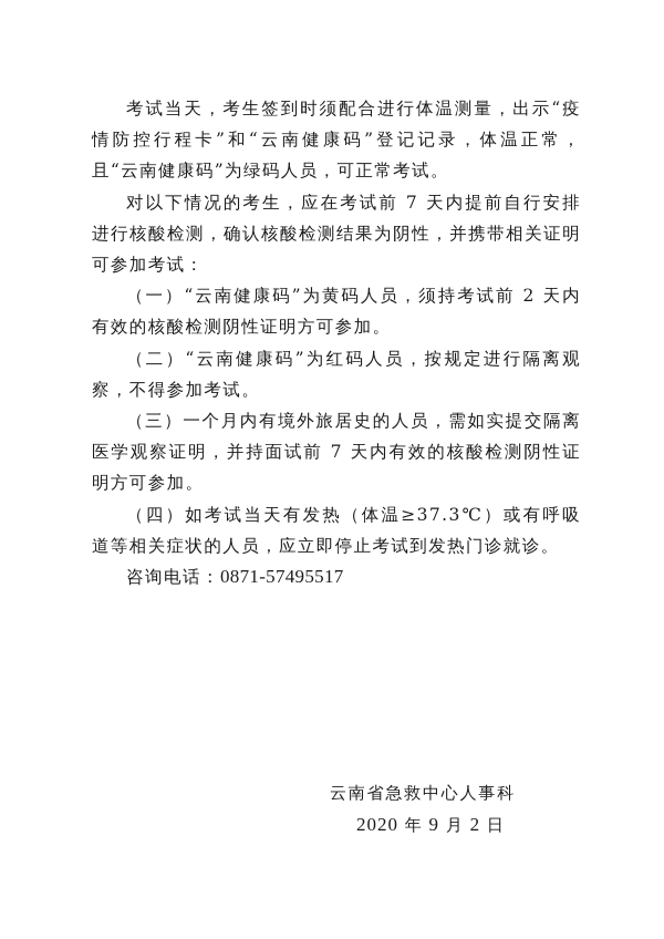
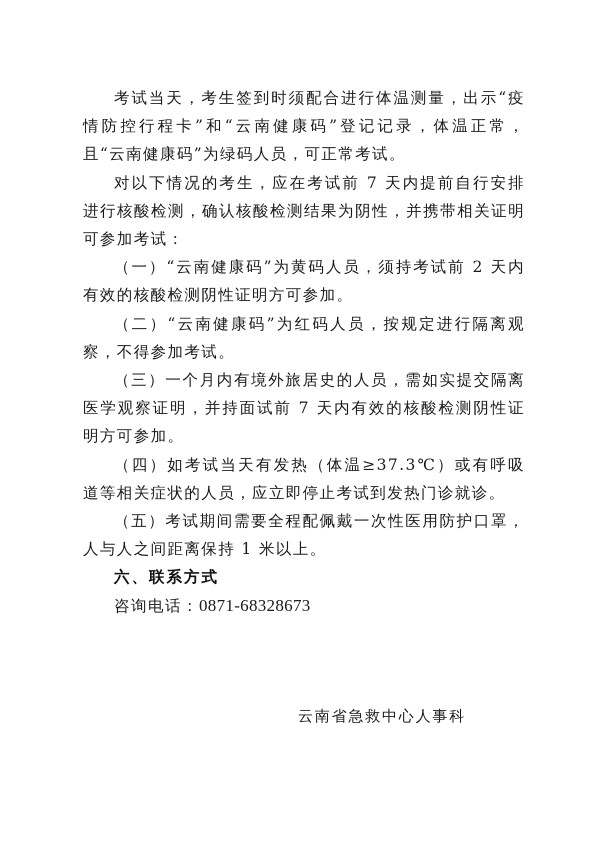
  考试当天，考生签到时须配合进行体温测量，出示“疫情防控行程卡”和“云南健康码”登记记录，体温正常，且“云南健康码”为绿码人员，可正常考试。
  对以下情况的考生，应在考试前 7 天内提前自行安排进行核酸检测，确认核酸检测结果为阴性，并携带相关证明可参加考试：
  （一）“云南健康码”为黄码人员，须持考试前 2 天内有效的核酸检测阴性证明方可参加。
  （二）“云南健康码”为红码人员，按规定进行隔离观察，不得参加考试。
  （三）一个月内有境外旅居史的人员，需如实提交隔离医学观察证明，并持面试前 7 天内有效的核酸检测阴性证明方可参加。
  （四）如考试当天有发热（体温≥37.3℃）或有呼吸道等相关症状的人员，应立即停止考试到发热门诊就诊。
+ （五）考试期间需要全程配佩戴一次性医用防护口罩，人与人之间距离保持 1 米以上。
+ 六、联系方式
- 咨询电话：0871-57495517
+ 咨询电话：0871-68328673
  云南省急救中心人事科
- 2020 年 9 月 2 日
